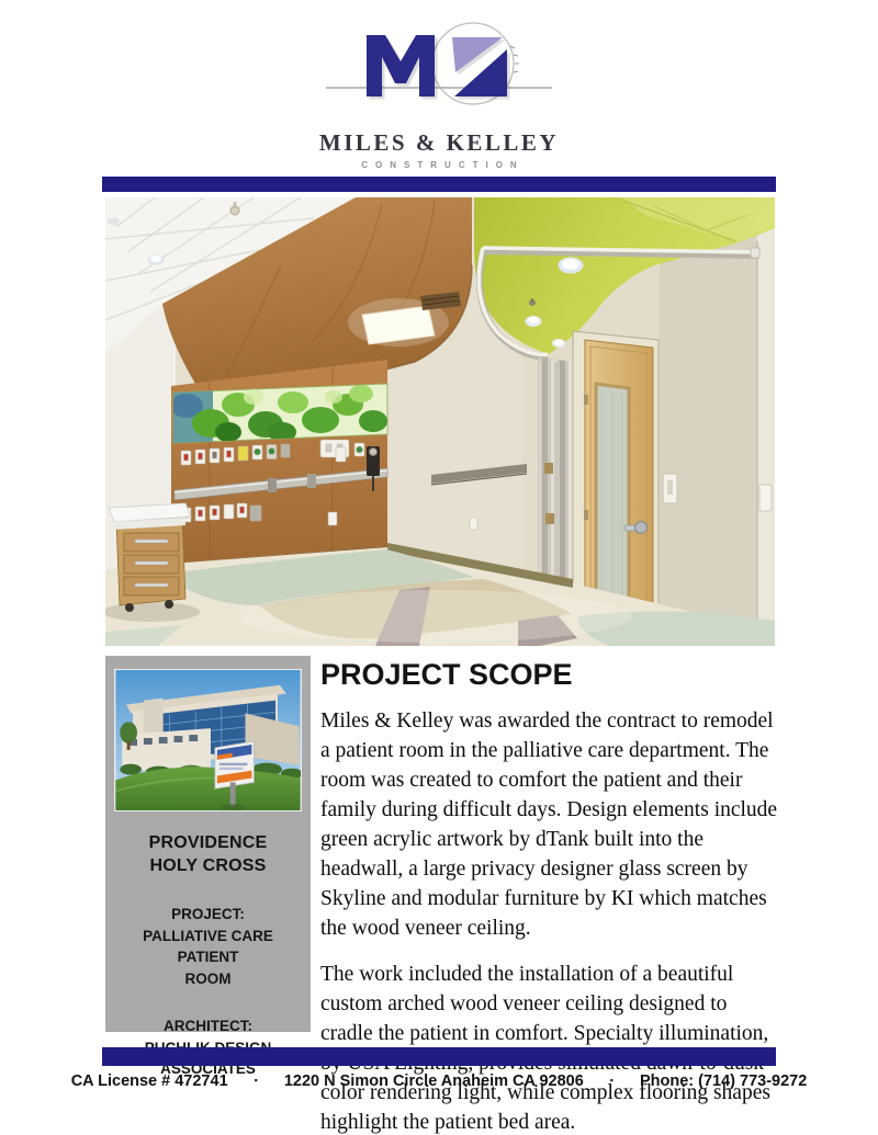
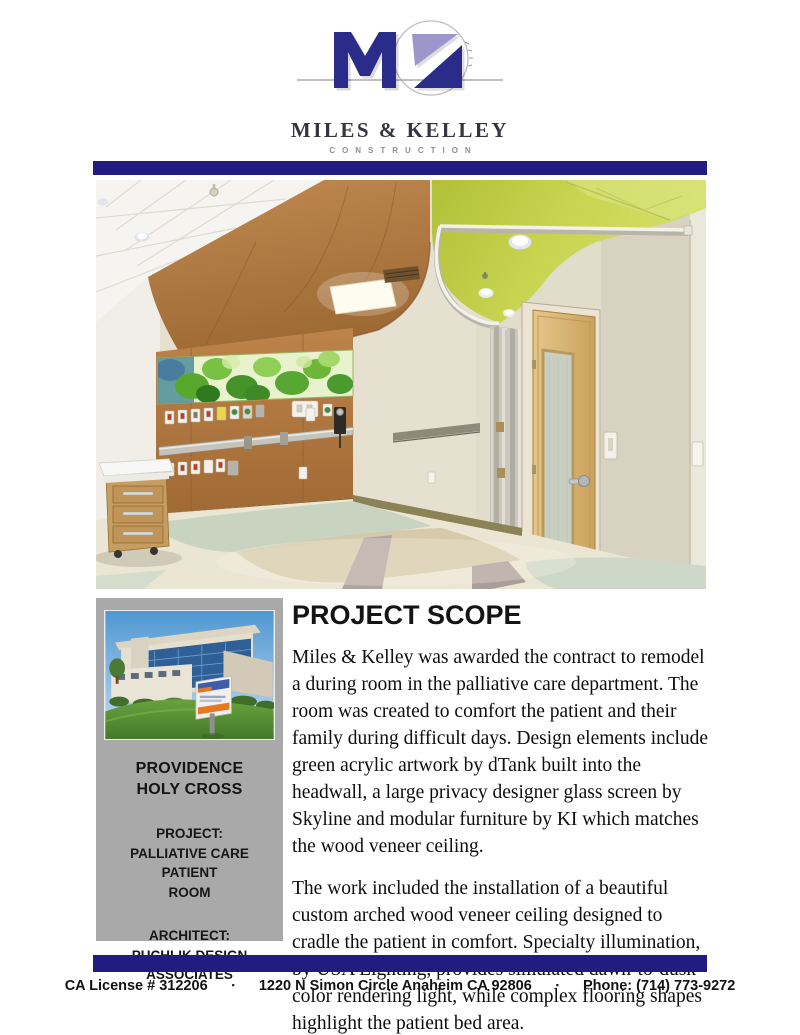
  MILES & KELLEY
  CONSTRUCTION
  PROVIDENCE
  HOLY CROSS
  PROJECT:
  PALLIATIVE CARE PATIENT
  ROOM
  ARCHITECT:
  ASSOCIATES
  PROJECT SCOPE
- Miles & Kelley was awarded the contract to remodel a patient room in the palliative care department. The room was created to comfort the patient and their family during difficult days. Design elements include green acrylic artwork by dTank built into the headwall, a large privacy designer glass screen by Skyline and modular furniture by KI which matches the wood veneer ceiling.
+ Miles & Kelley was awarded the contract to remodel a during room in the palliative care department. The room was created to comfort the patient and their family during difficult days. Design elements include green acrylic artwork by dTank built into the headwall, a large privacy designer glass screen by Skyline and modular furniture by KI which matches the wood veneer ceiling.
  The work included the installation of a beautiful custom arched wood veneer ceiling designed to cradle the patient in comfort. Specialty illumination, color rendering light, while complex flooring shapes highlight the patient bed area.
- CA License # 472741
+ CA License # 312206
  ▪
  1220 N Simon Circle Anaheim CA 92806
  ▪
  Phone: (714) 773-9272
